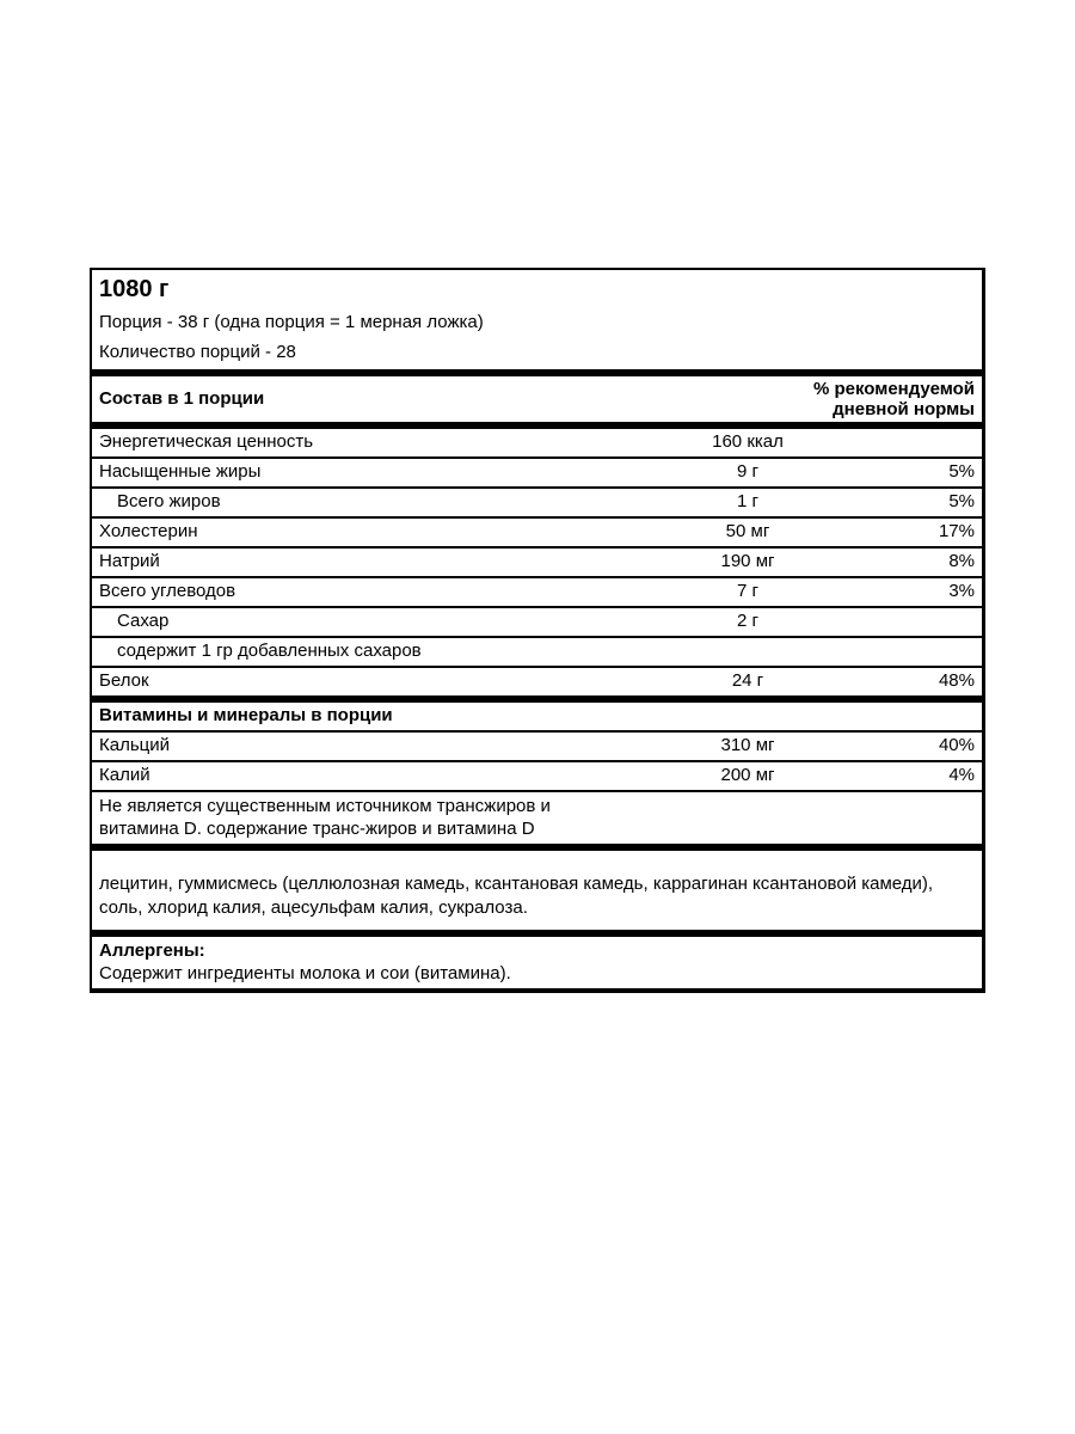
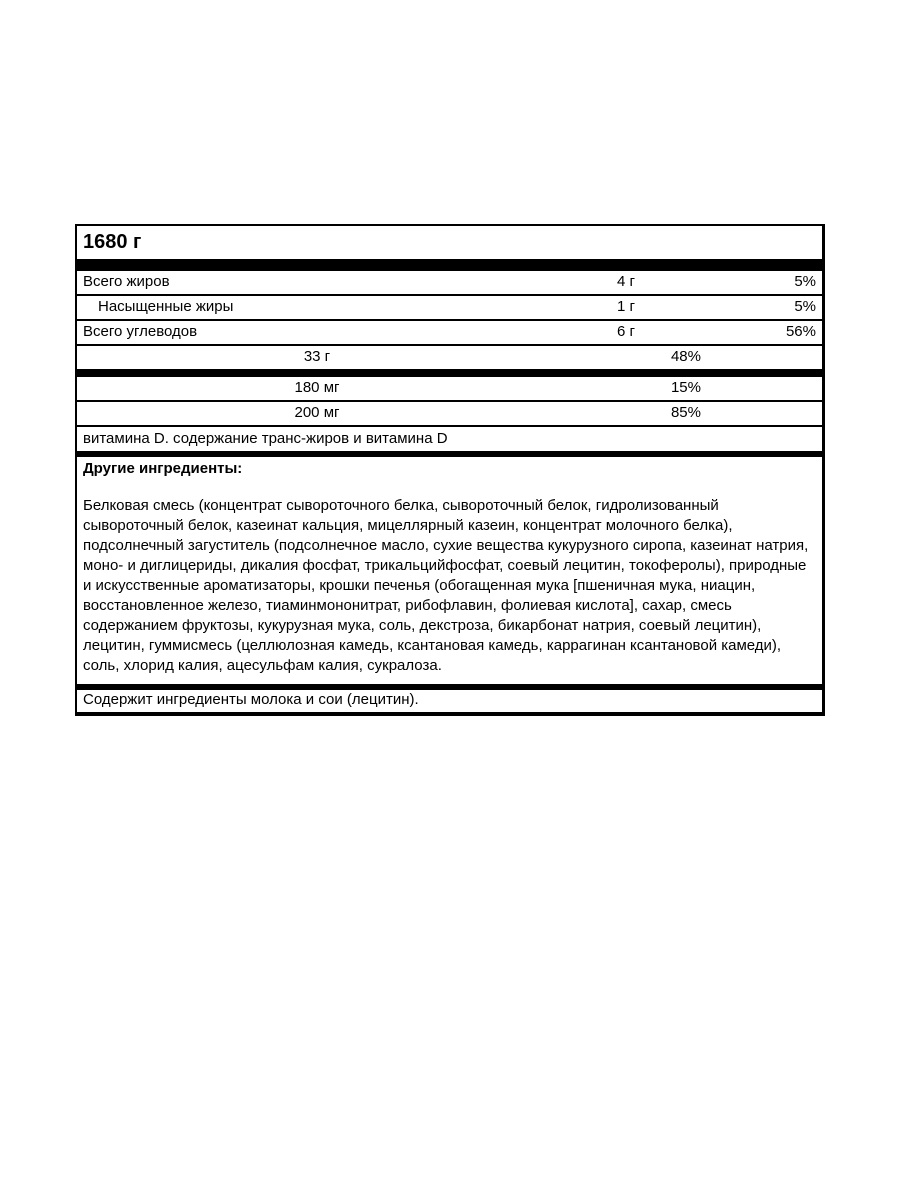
- 1080 г
+ 1680 г
- Порция - 38 г (одна порция = 1 мерная ложка)
- Количество порций - 28
- Состав в 1 порции
- % рекомендуемой
- дневной нормы
- Энергетическая ценность
- 160 ккал
- Насыщенные жиры
+ Всего жиров
- 9 г
+ 4 г
  5%
- Всего жиров
+ Насыщенные жиры
  1 г
  5%
- Холестерин
- 50 мг
- 17%
- Натрий
- 190 мг
- 8%
  Всего углеводов
- 7 г
+ 6 г
- 3%
+ 56%
- Сахар
- 2 г
- содержит 1 гр добавленных сахаров
- Белок
- 24 г
+ 33 г
  48%
- Витамины и минералы в порции
- Кальций
- 310 мг
+ 180 мг
- 40%
+ 15%
- Калий
  200 мг
- 4%
+ 85%
- Не является существенным источником трансжиров и
  витамина D. содержание транс-жиров и витамина D
+ Другие ингредиенты:
+ Белковая смесь (концентрат сывороточного белка, сывороточный белок, гидролизованный
+ сывороточный белок, казеинат кальция, мицеллярный казеин, концентрат молочного белка),
+ подсолнечный загуститель (подсолнечное масло, сухие вещества кукурузного сиропа, казеинат натрия,
+ моно- и диглицериды, дикалия фосфат, трикальцийфосфат, соевый лецитин, токоферолы), природные
+ и искусственные ароматизаторы, крошки печенья (обогащенная мука [пшеничная мука, ниацин,
+ восстановленное железо, тиаминмононитрат, рибофлавин, фолиевая кислота], сахар, смесь
+ содержанием фруктозы, кукурузная мука, соль, декстроза, бикарбонат натрия, соевый лецитин),
  лецитин, гуммисмесь (целлюлозная камедь, ксантановая камедь, каррагинан ксантановой камеди),
  соль, хлорид калия, ацесульфам калия, сукралоза.
- Аллергены:
- Содержит ингредиенты молока и сои (витамина).
+ Содержит ингредиенты молока и сои (лецитин).
